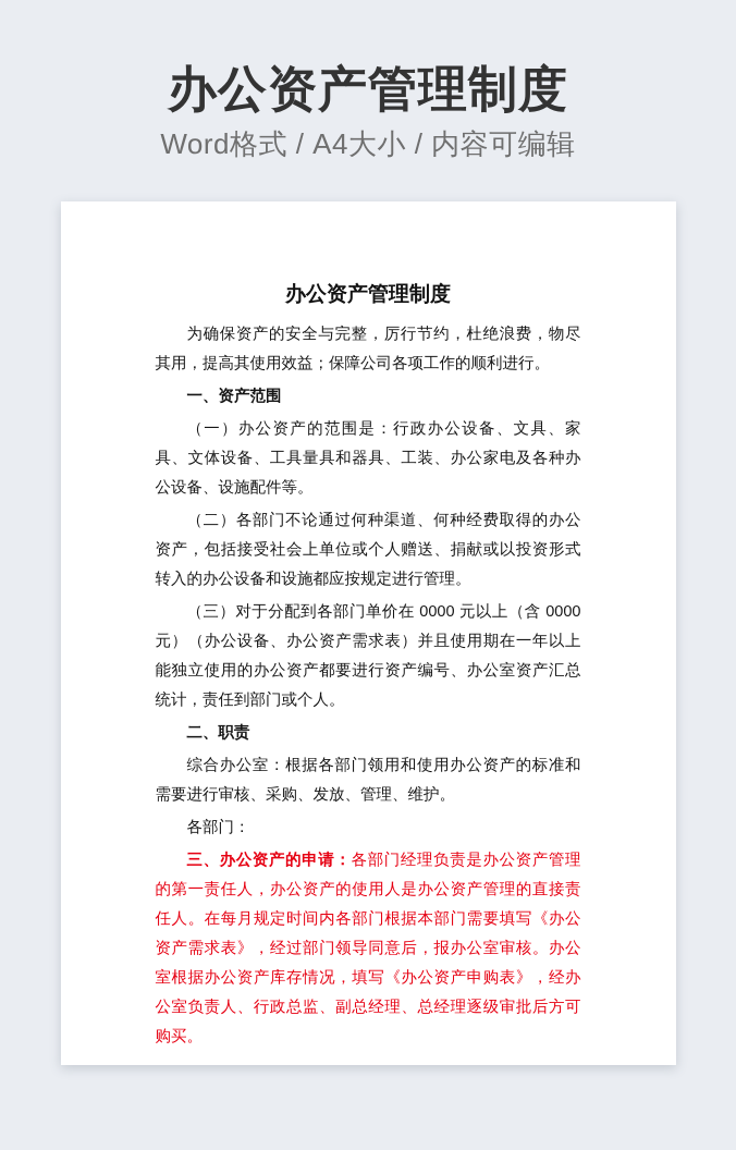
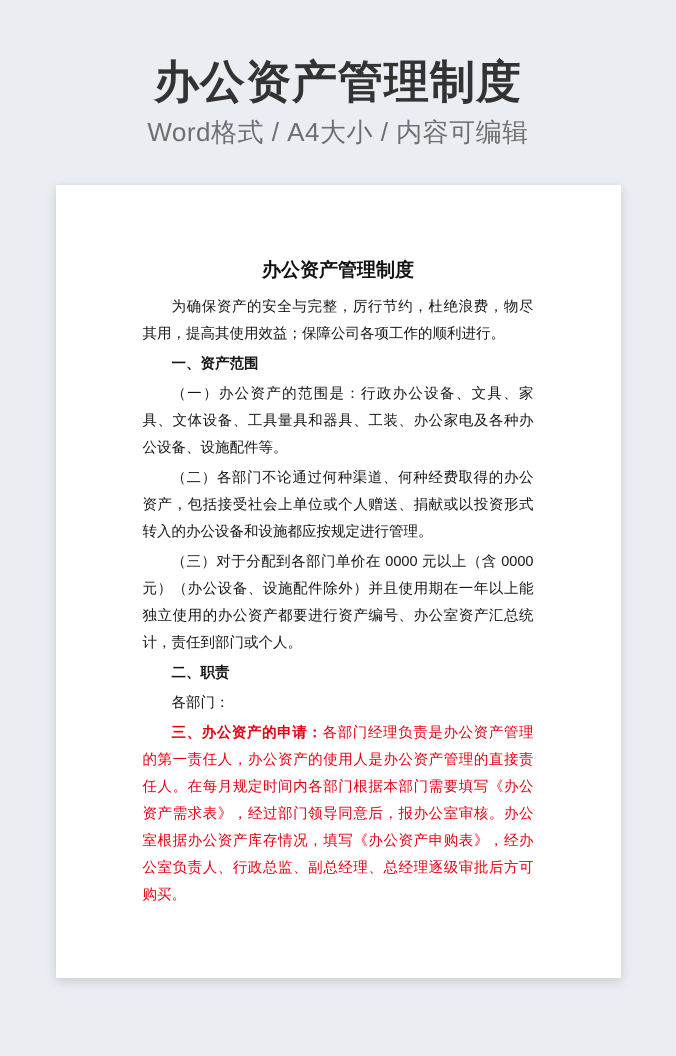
  办公资产管理制度
  Word格式 / A4大小 / 内容可编辑
  办公资产管理制度
  为确保资产的安全与完整，厉行节约，杜绝浪费，物尽其用，提高其使用效益；保障公司各项工作的顺利进行。
  一、资产范围
  （一）办公资产的范围是：行政办公设备、文具、家具、文体设备、工具量具和器具、工装、办公家电及各种办公设备、设施配件等。
  （二）各部门不论通过何种渠道、何种经费取得的办公资产，包括接受社会上单位或个人赠送、捐献或以投资形式转入的办公设备和设施都应按规定进行管理。
- （三）对于分配到各部门单价在 0000 元以上（含 0000 元）（办公设备、办公资产需求表）并且使用期在一年以上能独立使用的办公资产都要进行资产编号、办公室资产汇总统计，责任到部门或个人。
+ （三）对于分配到各部门单价在 0000 元以上（含 0000 元）（办公设备、设施配件除外）并且使用期在一年以上能独立使用的办公资产都要进行资产编号、办公室资产汇总统计，责任到部门或个人。
  二、职责
- 综合办公室：根据各部门领用和使用办公资产的标准和需要进行审核、采购、发放、管理、维护。
  各部门：
  三、办公资产的申请：各部门经理负责是办公资产管理的第一责任人，办公资产的使用人是办公资产管理的直接责任人。在每月规定时间内各部门根据本部门需要填写《办公资产需求表》，经过部门领导同意后，报办公室审核。办公室根据办公资产库存情况，填写《办公资产申购表》，经办公室负责人、行政总监、副总经理、总经理逐级审批后方可购买。
